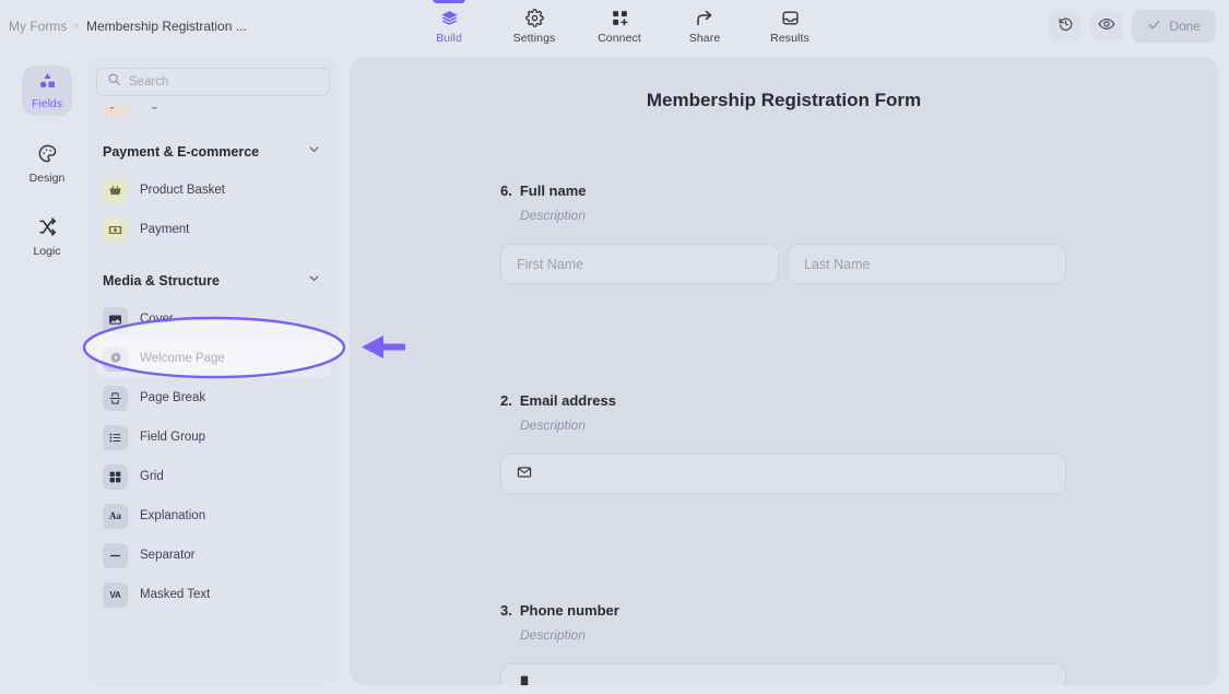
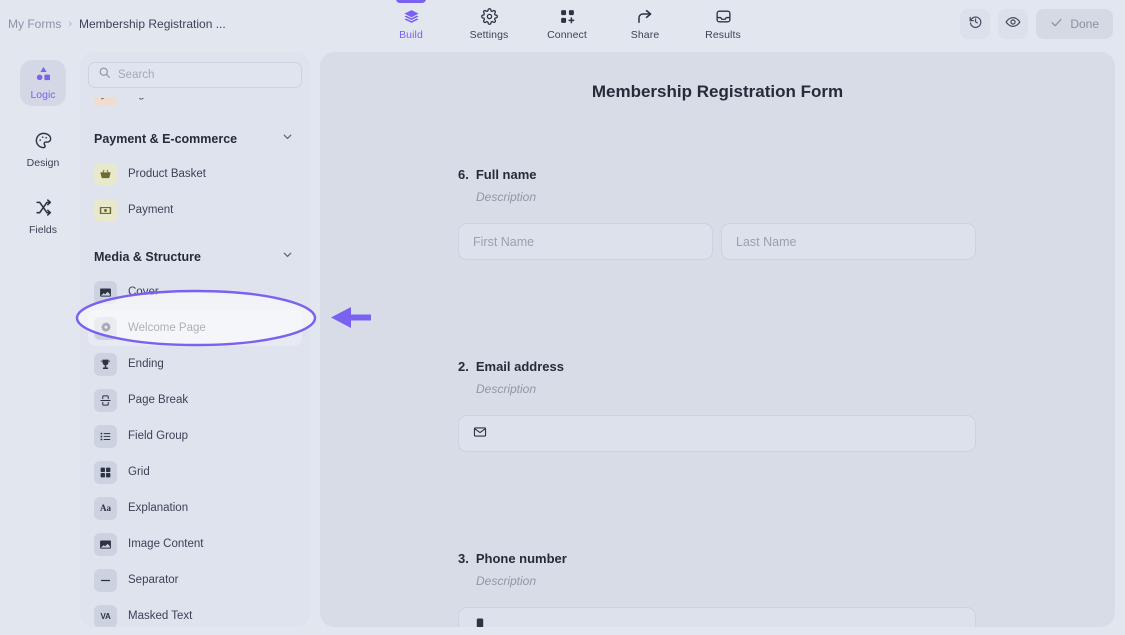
  My Forms
  ›
  Membership Registration ...
  Build
  Settings
  Connect
  Share
  Results
  Done
- Fields
+ Logic
  Design
- Logic
+ Fields
  Payment & E-commerce
  Product Basket
  Payment
  Media & Structure
  Cover
  Welcome Page
+ Ending
  Page Break
  Field Group
  Grid
  Aa
  Explanation
+ Image Content
  Separator
  VA
  Masked Text
  Search
  Membership Registration Form
  6.
  Full name
  Description
  First Name
  Last Name
  2.
  Email address
  Description
  3.
  Phone number
  Description
